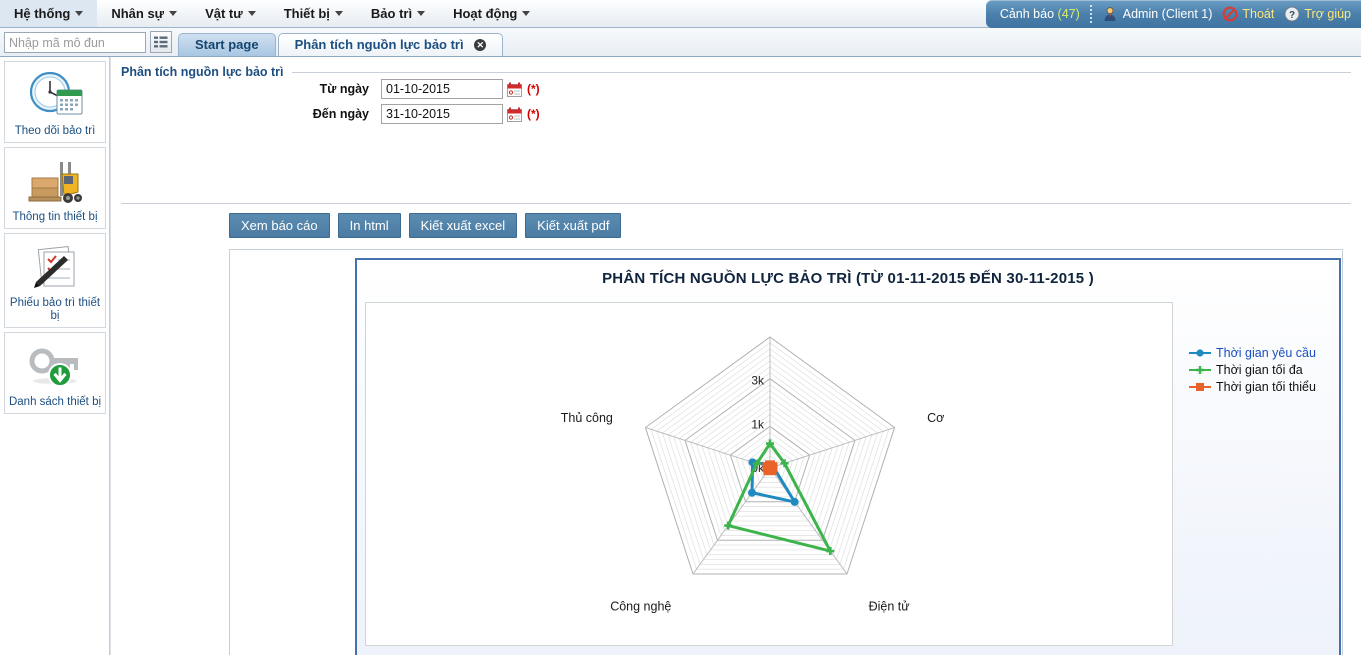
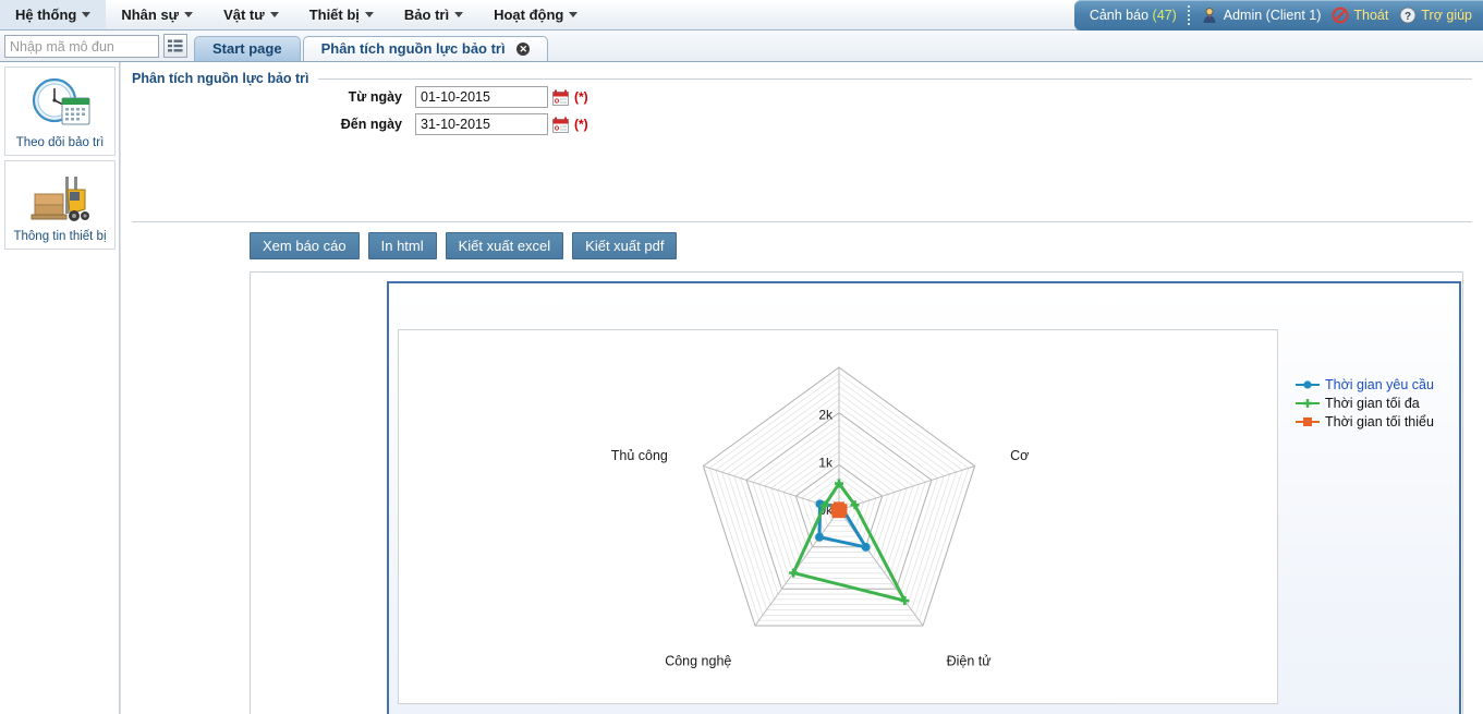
  Hệ thống
  Nhân sự
  Vật tư
  Thiết bị
  Bảo trì
  Hoạt động
  Cảnh báo (47)
  Admin (Client 1)
  Thoát
  ?
  Trợ giúp
  Nhập mã mô đun
  Start page
  Phân tích nguồn lực bảo trì ✕
  Theo dõi bảo trì
  Thông tin thiết bị
- Phiếu bảo trì thiết bị
- Danh sách thiết bị
  Phân tích nguồn lực bảo trì
  Từ ngày
  01-10-2015
  (*)
  Đến ngày
  31-10-2015
  (*)
  Xem báo cáo
  In html
  Kiết xuất excel
  Kiết xuất pdf
- PHÂN TÍCH NGUỒN LỰC BẢO TRÌ (TỪ 01-11-2015 ĐẾN 30-11-2015 )
  1k
- 3k
+ 2k
  Cơ
  Điện tử
  Công nghệ
  Thủ công
  Thời gian yêu cầu
  Thời gian tối đa
  Thời gian tối thiểu
